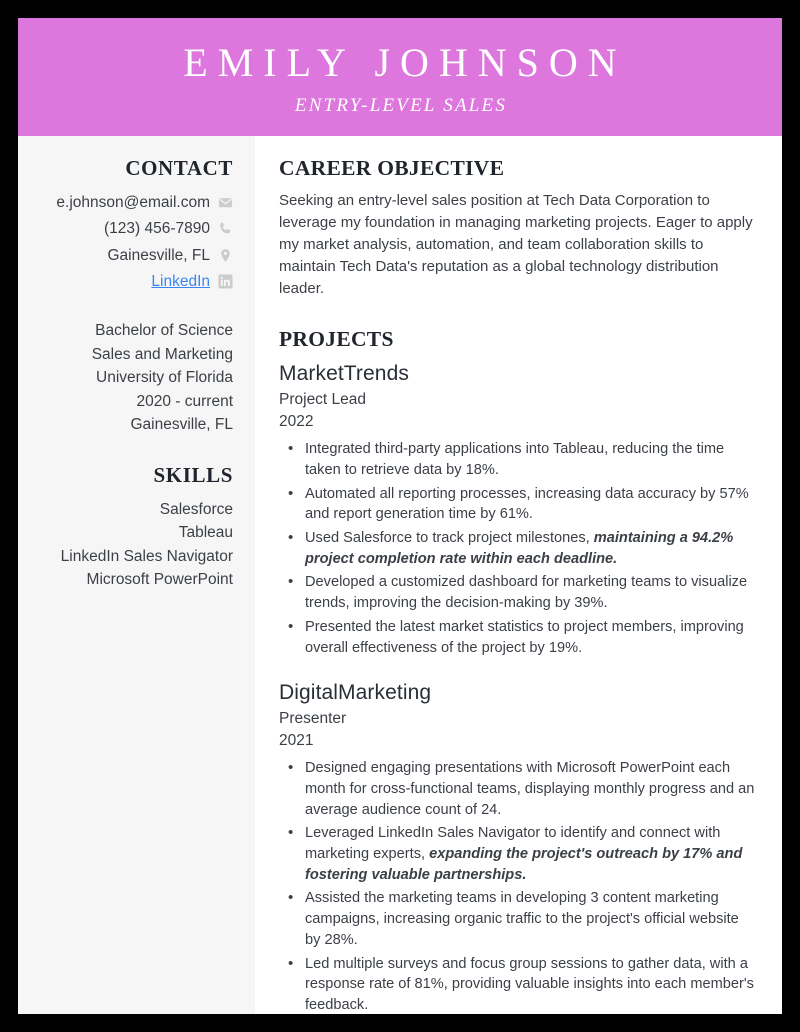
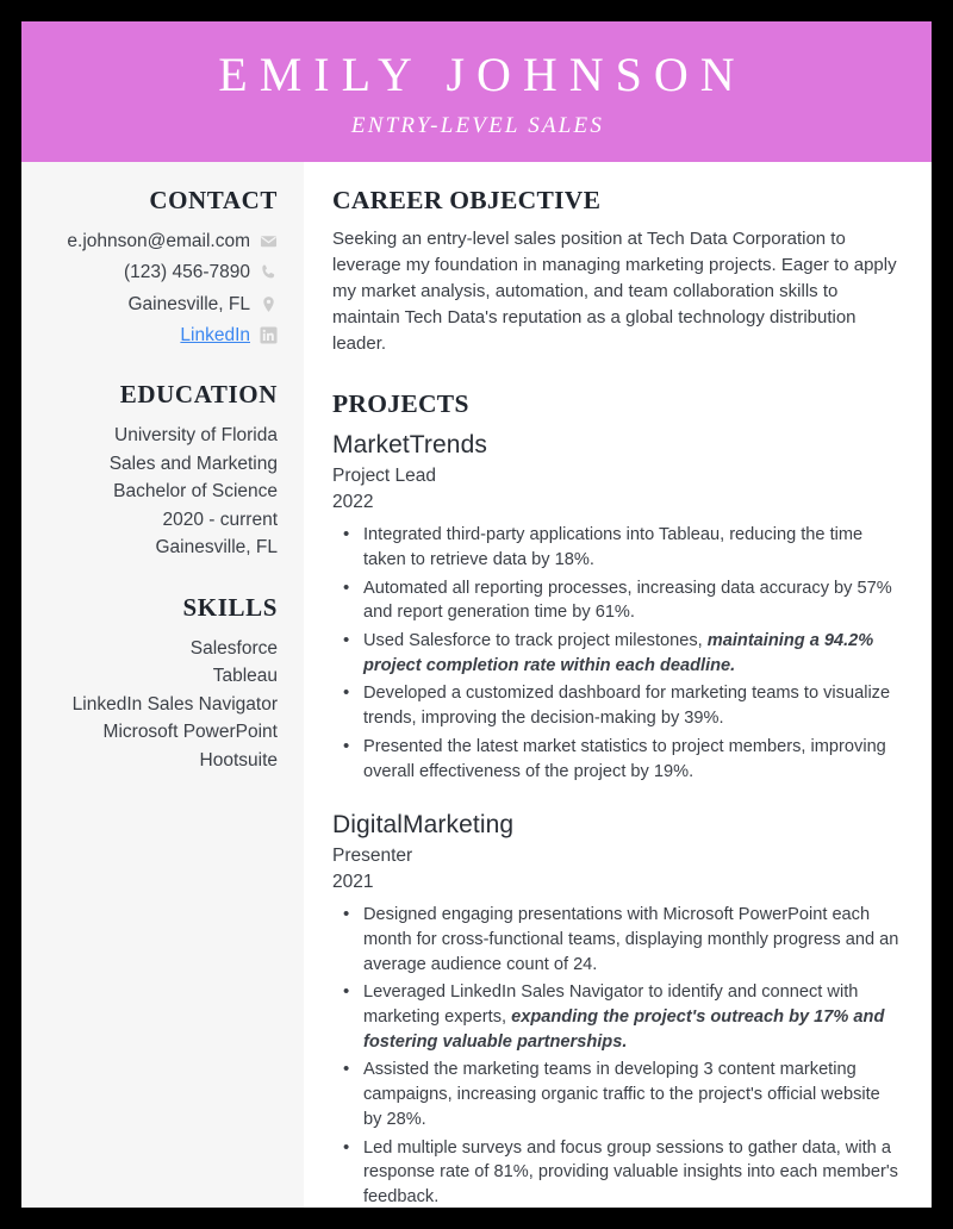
  EMILY JOHNSON
  ENTRY-LEVEL SALES
  CONTACT
  e.johnson@email.com
  (123) 456-7890
  Gainesville, FL
  LinkedIn
+ EDUCATION
- Bachelor of Science
+ University of Florida
  Sales and Marketing
- University of Florida
+ Bachelor of Science
  2020 - current
  Gainesville, FL
  SKILLS
  Salesforce
  Tableau
  LinkedIn Sales Navigator
  Microsoft PowerPoint
+ Hootsuite
  CAREER OBJECTIVE
  Seeking an entry-level sales position at Tech Data Corporation to leverage my foundation in managing marketing projects. Eager to apply my market analysis, automation, and team collaboration skills to maintain Tech Data's reputation as a global technology distribution leader.
  PROJECTS
  MarketTrends
  Project Lead
  2022
  Integrated third-party applications into Tableau, reducing the time taken to retrieve data by 18%.
  Automated all reporting processes, increasing data accuracy by 57% and report generation time by 61%.
  Used Salesforce to track project milestones, maintaining a 94.2% project completion rate within each deadline.
  Developed a customized dashboard for marketing teams to visualize trends, improving the decision-making by 39%.
  Presented the latest market statistics to project members, improving overall effectiveness of the project by 19%.
  DigitalMarketing
  Presenter
  2021
  Designed engaging presentations with Microsoft PowerPoint each month for cross-functional teams, displaying monthly progress and an average audience count of 24.
  Leveraged LinkedIn Sales Navigator to identify and connect with marketing experts, expanding the project's outreach by 17% and fostering valuable partnerships.
  Assisted the marketing teams in developing 3 content marketing campaigns, increasing organic traffic to the project's official website by 28%.
  Led multiple surveys and focus group sessions to gather data, with a response rate of 81%, providing valuable insights into each member's feedback.
